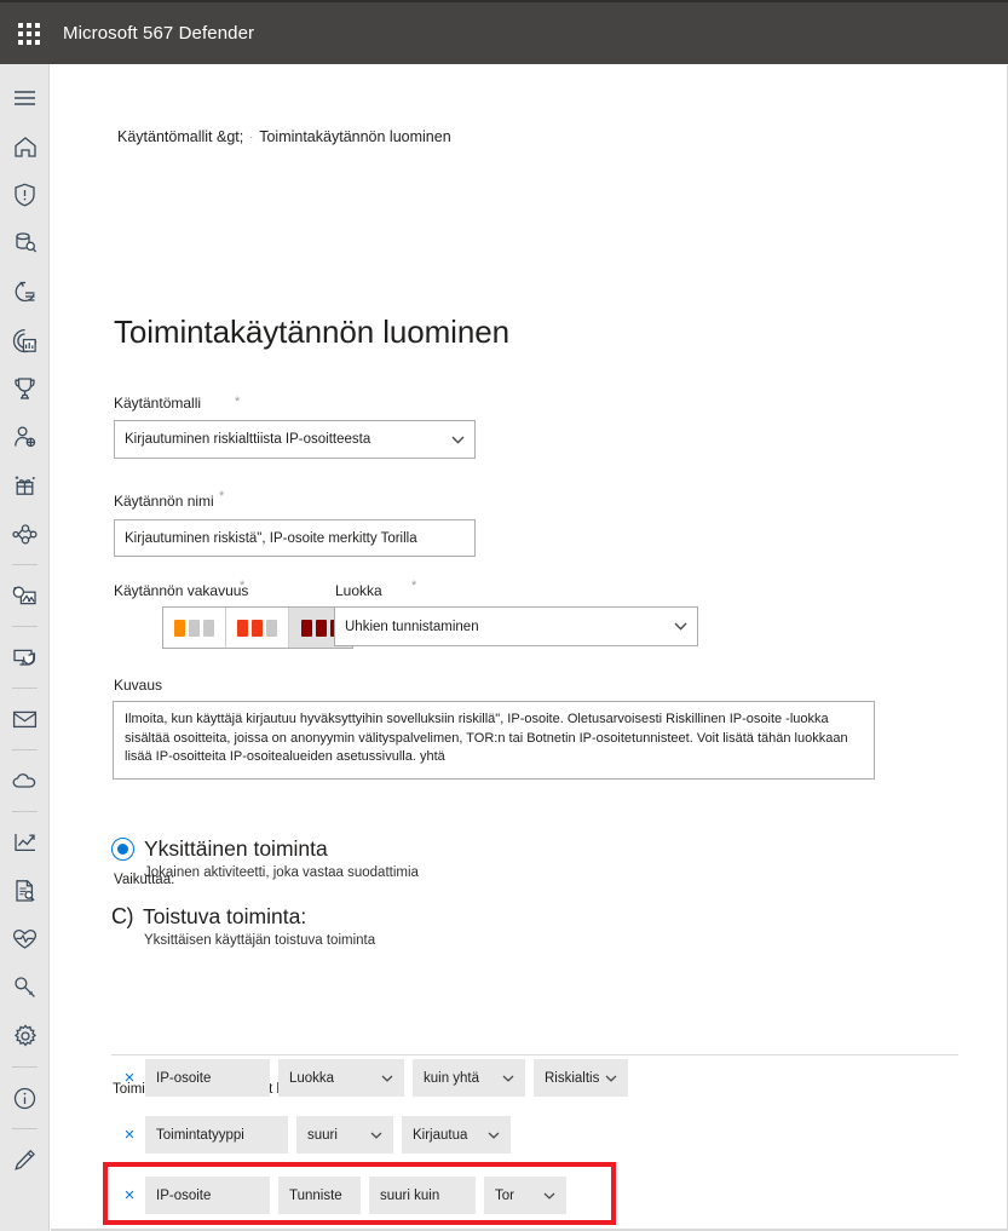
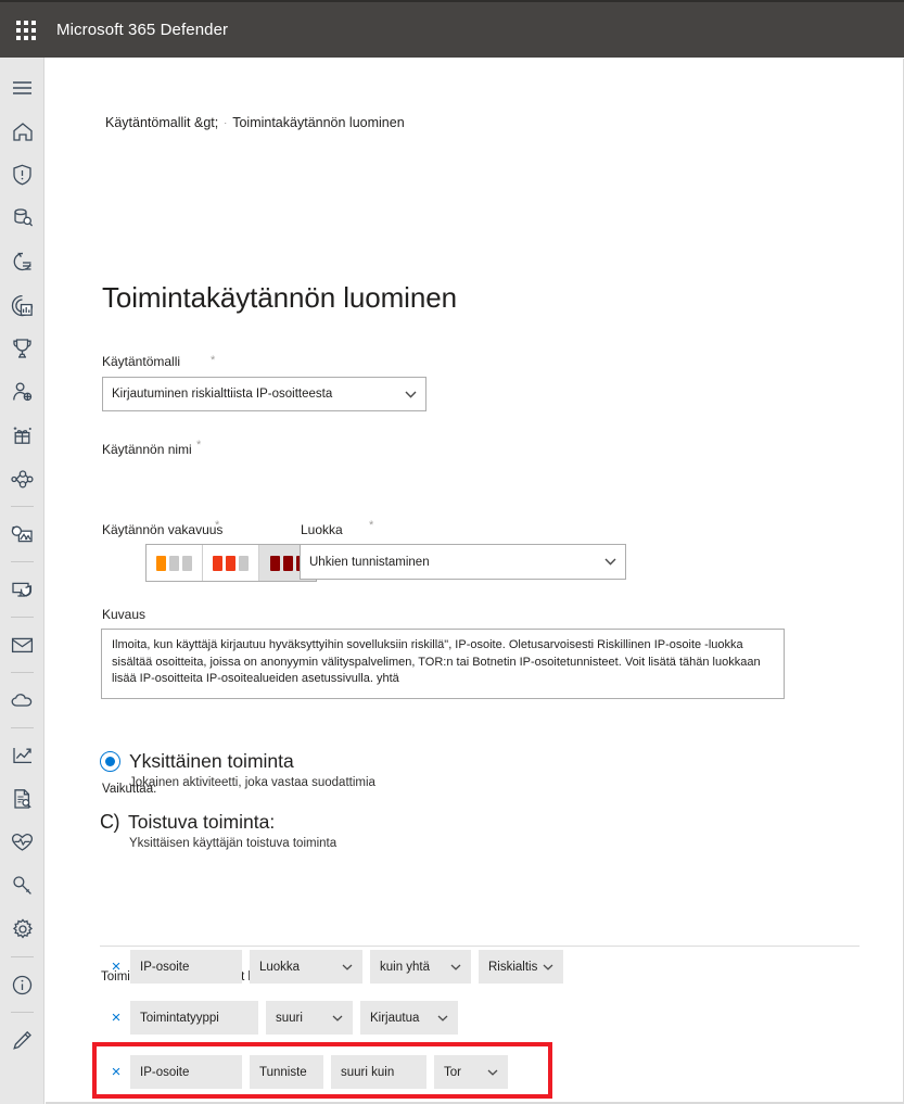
- Microsoft 567 Defender
+ Microsoft 365 Defender
  Käytäntömallit &gt;
  ·
  Toimintakäytännön luominen
  Toimintakäytännön luominen
  Käytäntömalli
  *
  Kirjautuminen riskialttiista IP-osoitteesta
  Käytännön nimi
  *
- Kirjautuminen riskistä", IP-osoite merkitty Torilla
  Käytännön vakavuus
  *
  Luokka
  *
  Uhkien tunnistaminen
  Kuvaus
  Vaikuttaa:
  Yksittäinen toiminta
  Jokainen aktiviteetti, joka vastaa suodattimia
  C)
  Toistuva toiminta:
  Yksittäisen käyttäjän toistuva toiminta
  ×
  IP-osoite
  Luokka
  kuin yhtä
  Riskialtis
  ×
  Toimintatyyppi
  suuri
  Kirjautua
  ×
  IP-osoite
  Tunniste
  suuri kuin
  Tor
